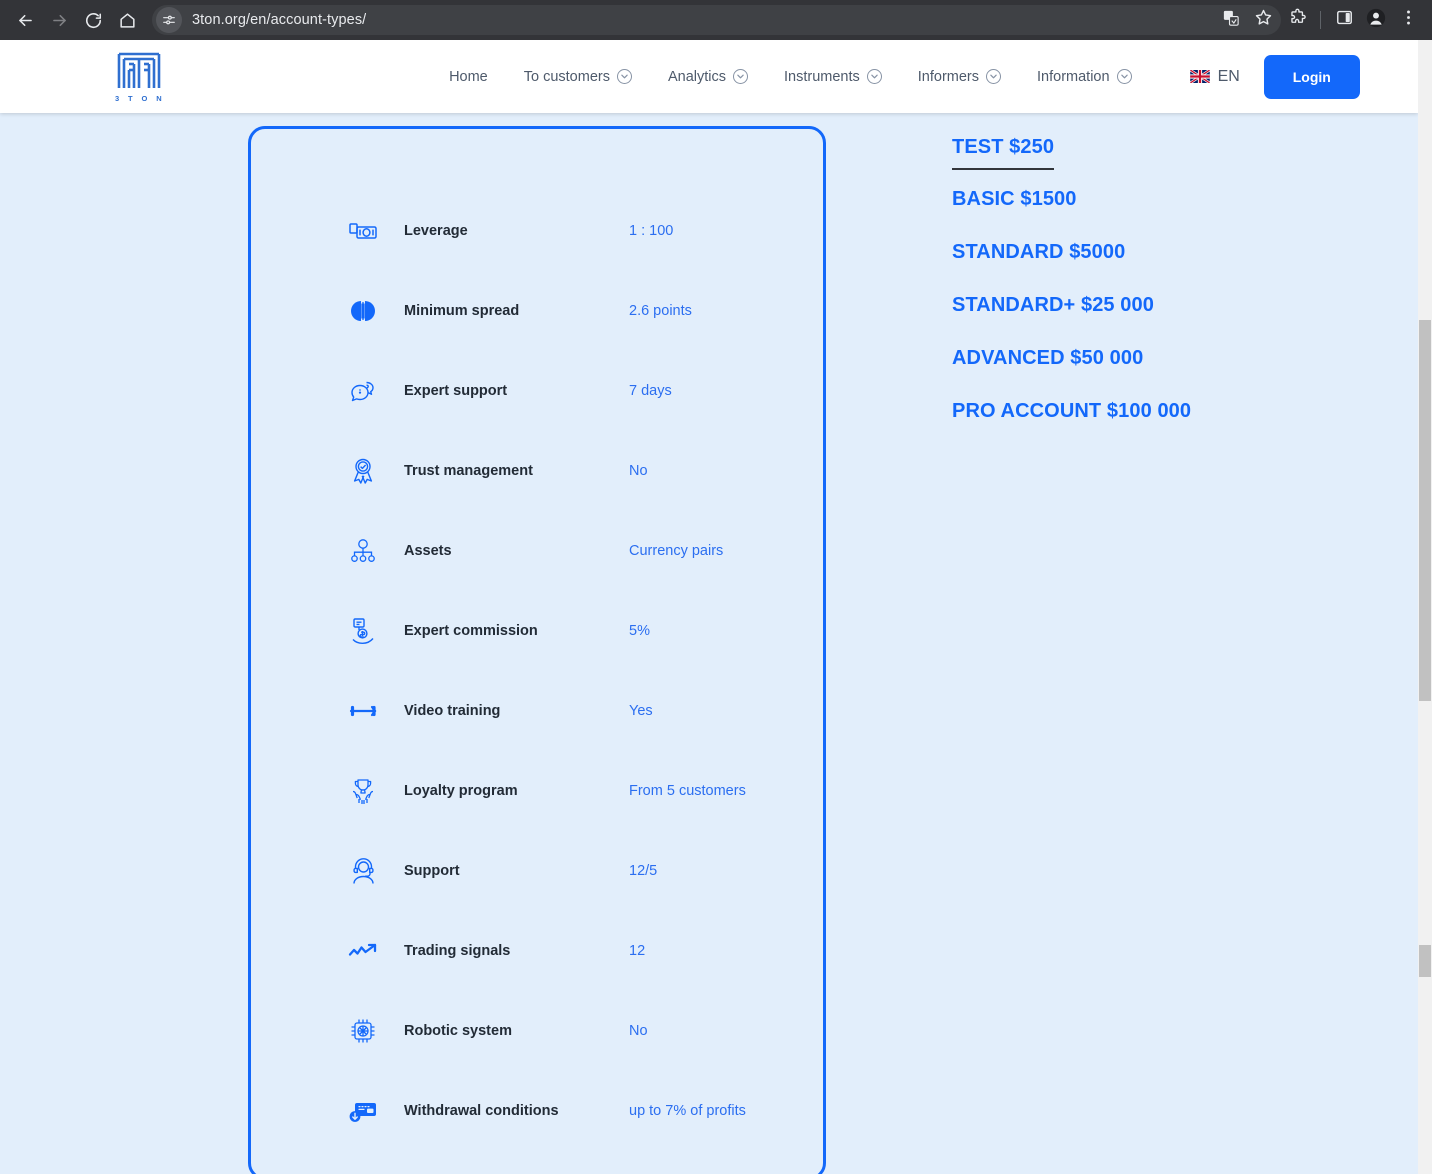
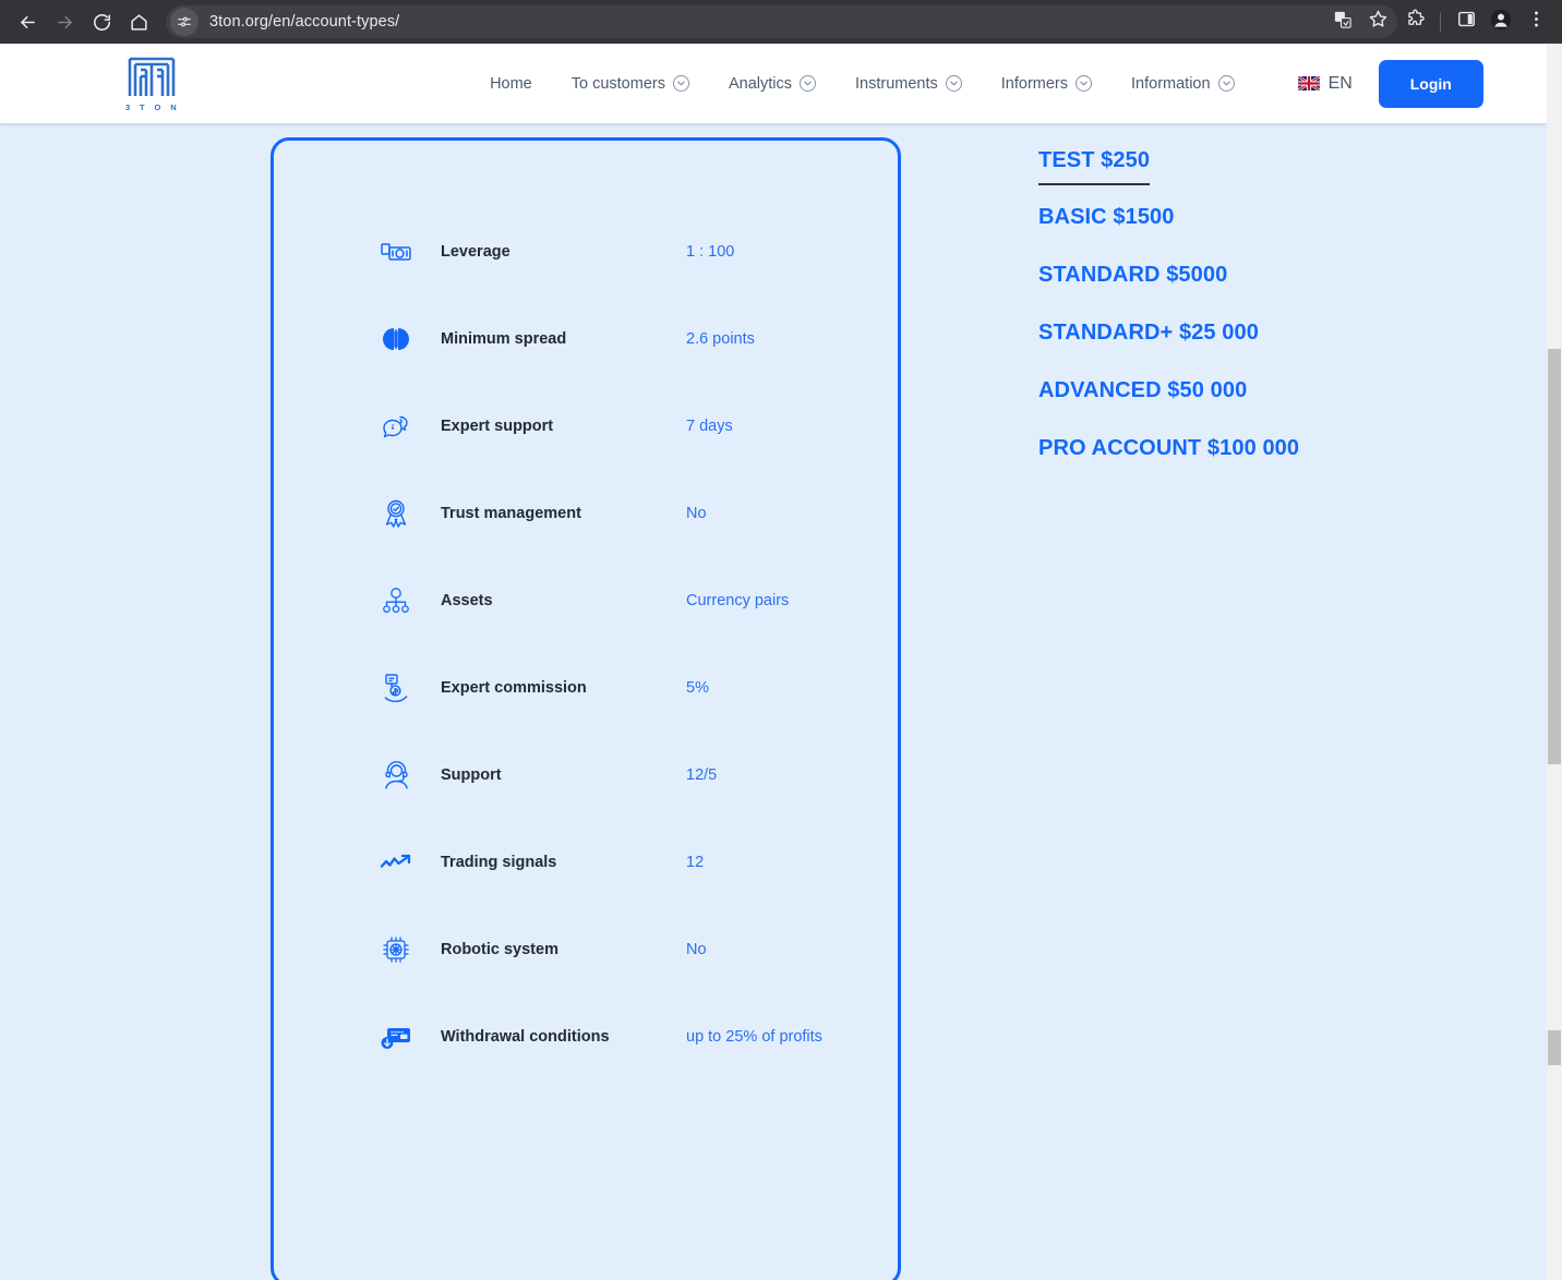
  3ton.org/en/account-types/
  3 T O N
  Home
  To customers
  Analytics
  Instruments
  Informers
  Information
  EN
  Login
  Leverage
  1 : 100
  Minimum spread
  2.6 points
  Expert support
  7 days
  Trust management
  No
  Assets
  Currency pairs
  Expert commission
  5%
- Video training
- Yes
- Loyalty program
- From 5 customers
  Support
  12/5
  Trading signals
  12
  Robotic system
  No
  Withdrawal conditions
- up to 7% of profits
+ up to 25% of profits
  TEST $250
  BASIC $1500
  STANDARD $5000
  STANDARD+ $25 000
  ADVANCED $50 000
  PRO ACCOUNT $100 000
